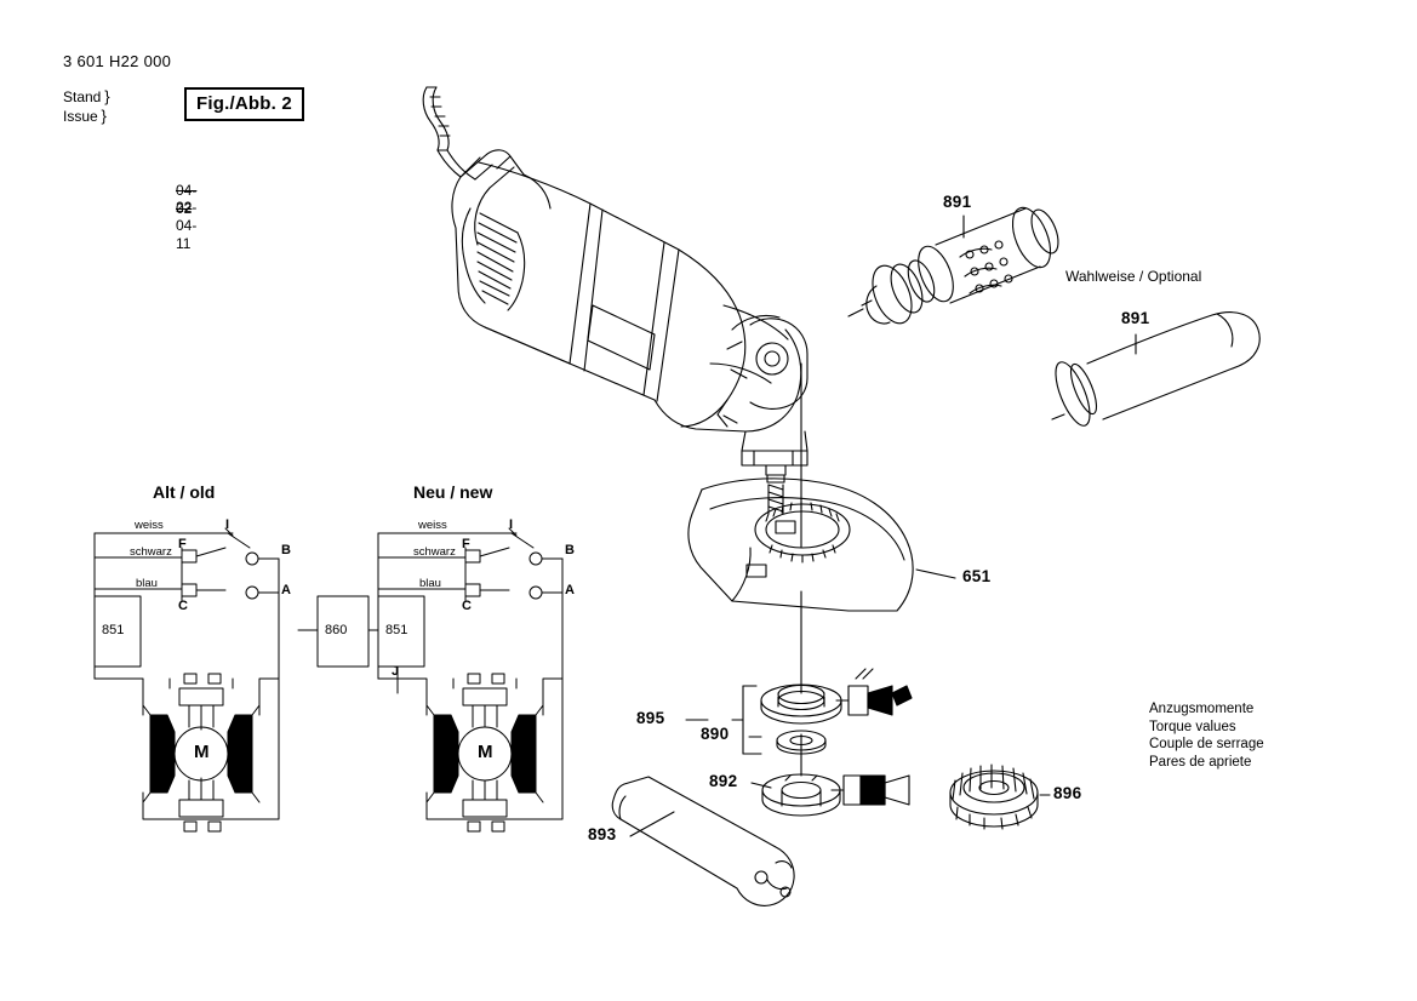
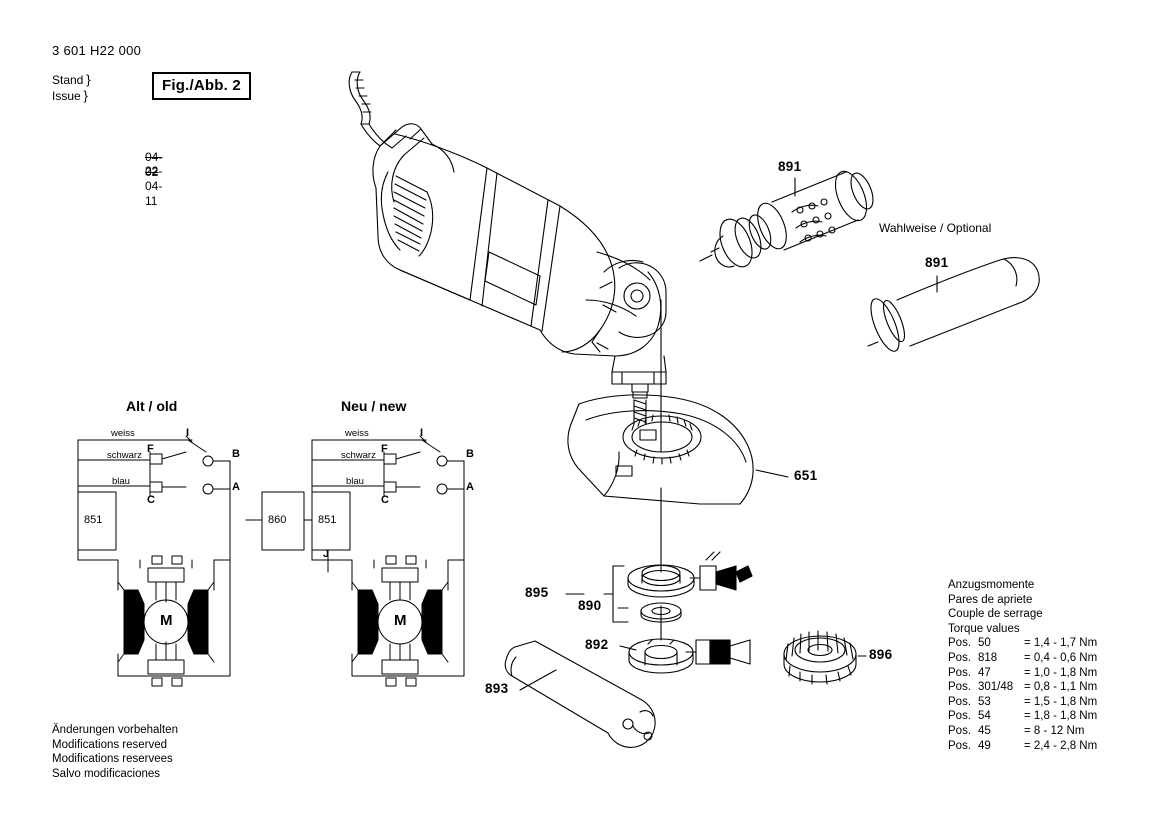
  3 601 H22 000
  Stand }
  Issue }
  04-02
  22-04-11
  Fig./Abb. 2
+ Änderungen vorbehalten
+ Modifications reserved
+ Modifications reservees
+ Salvo modificaciones
  Anzugsmomente
- Torque values
+ Pares de apriete
  Couple de serrage
- Pares de apriete
+ Torque values
+ Pos.	50	= 1,4 - 1,7 Nm
+ Pos.	818	= 0,4 - 0,6 Nm
+ Pos.	47	= 1,0 - 1,8 Nm
+ Pos.	301/48	= 0,8 - 1,1 Nm
+ Pos.	53	= 1,5 - 1,8 Nm
+ Pos.	54	= 1,8 - 1,8 Nm
+ Pos.	45	= 8 - 12 Nm
+ Pos.	49	= 2,4 - 2,8 Nm
  891
  Wahlweise / Optional
  891
  651
  895
  890
  892
  893
  896
  Alt / old
  weiss
  schwarz
  blau
  I
  F
  C
  B
  A
  851
  M
  Neu / new
  weiss
  schwarz
  blau
  I
  F
  C
  B
  A
  J
  851
  860
  M
